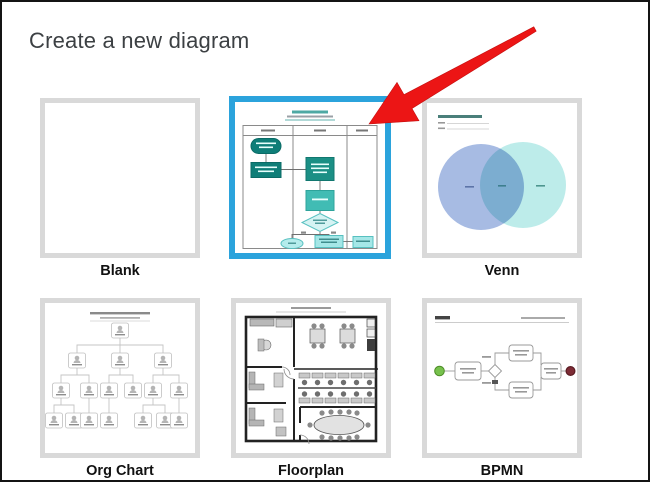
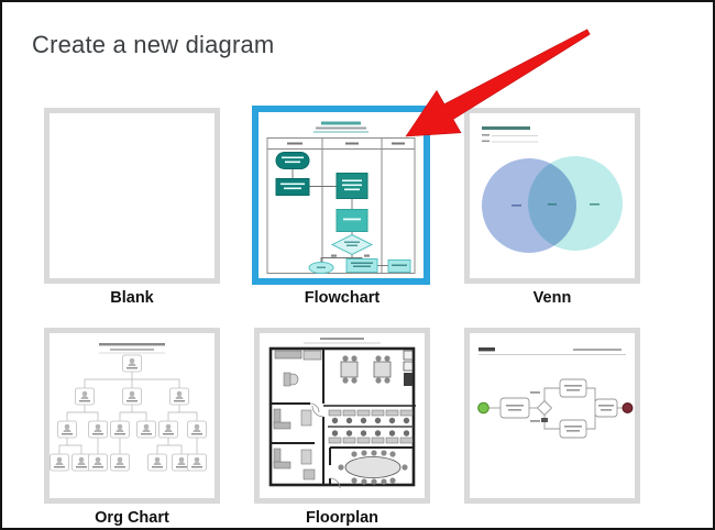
  Create a new diagram
  Blank
+ Flowchart
  Venn
  Org Chart
  Floorplan
- BPMN
